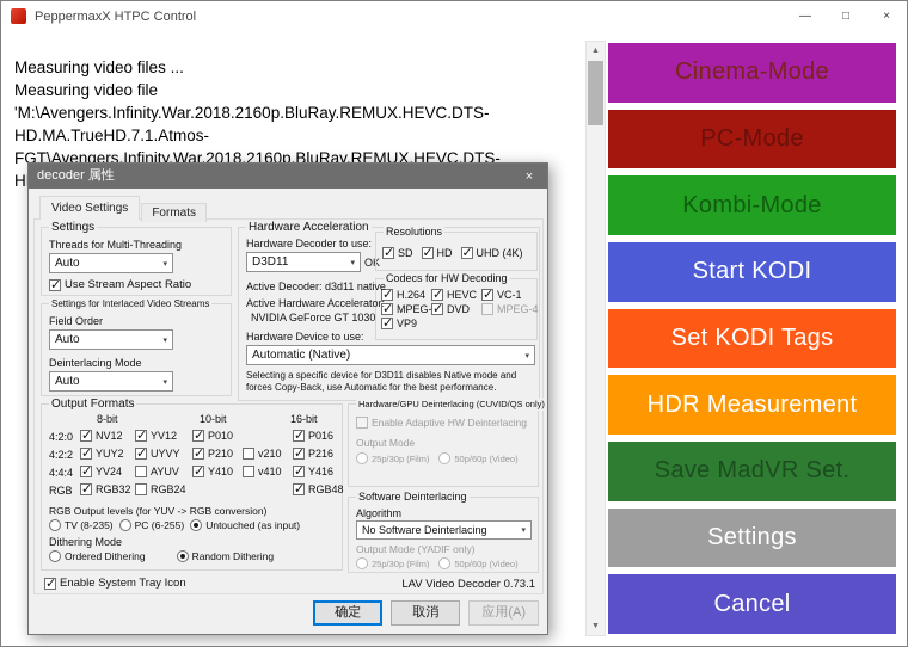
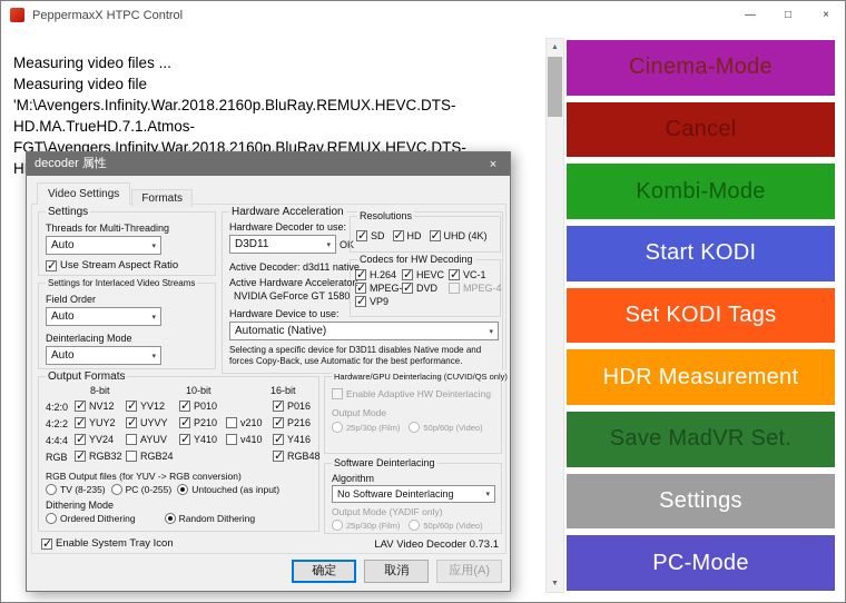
  PeppermaxX HTPC Control
  —
  □
  ×
  Measuring video files ...
  Measuring video file 'M:\Avengers.Infinity.War.2018.2160p.BluRay.REMUX.HEVC.DTS-HD.MA.TrueHD.7.1.Atmos-FGT\Avengers.Infinity.War.2018.2160p.BluRay.REMUX.HEVC.DTS-H
  Cinema-Mode
- PC-Mode
+ Cancel
  Kombi-Mode
  Start KODI
  Set KODI Tags
  HDR Measurement
  Save MadVR Set.
  Settings
- Cancel
+ PC-Mode
  decoder 属性
  ×
  Video Settings
  Formats
  Settings
  Threads for Multi-Threading
  Auto
  Use Stream Aspect Ratio
  Settings for Interlaced Video Streams
  Field Order
  Auto
  Deinterlacing Mode
  Auto
  Hardware Acceleration
  Hardware Decoder to use:
  D3D11
  OK
  Resolutions
  SD
  HD
  UHD (4K)
  Codecs for HW Decoding
  H.264
  HEVC
  VC-1
  MPEG-
  DVD
  MPEG-4
  VP9
  Active Decoder:
  d3d11 native
  Active Hardware Accelerator:
- NVIDIA GeForce GT 1030
+ NVIDIA GeForce GT 1580
  Hardware Device to use:
  Automatic (Native)
  Selecting a specific device for D3D11 disables Native mode and forces Copy-Back, use Automatic for the best performance.
  Output Formats
  8-bit
  10-bit
  16-bit
  4:2:0
  NV12
  YV12
  P010
  P016
  4:2:2
  YUY2
  UYVY
  P210
  v210
  P216
  4:4:4
  YV24
  AYUV
  Y410
  v410
  Y416
  RGB
  RGB32
  RGB24
  RGB48
- RGB Output levels (for YUV -> RGB conversion)
+ RGB Output files (for YUV -> RGB conversion)
  TV (8-235)
- PC (6-255)
+ PC (0-255)
  Untouched (as input)
  Dithering Mode
  Ordered Dithering
  Random Dithering
  Hardware/GPU Deinterlacing (CUVID/QS only)
  Enable Adaptive HW Deinterlacing
  Output Mode
  25p/30p (Film)
  50p/60p (Video)
  Software Deinterlacing
  Algorithm
  No Software Deinterlacing
  Output Mode (YADIF only)
  25p/30p (Film)
  50p/60p (Video)
  Enable System Tray Icon
  LAV Video Decoder 0.73.1
  确定
  取消
  应用(A)
